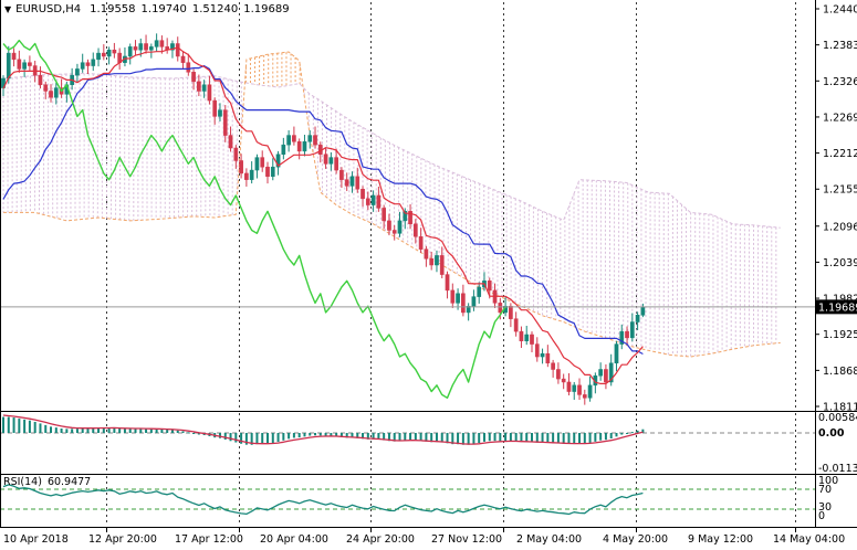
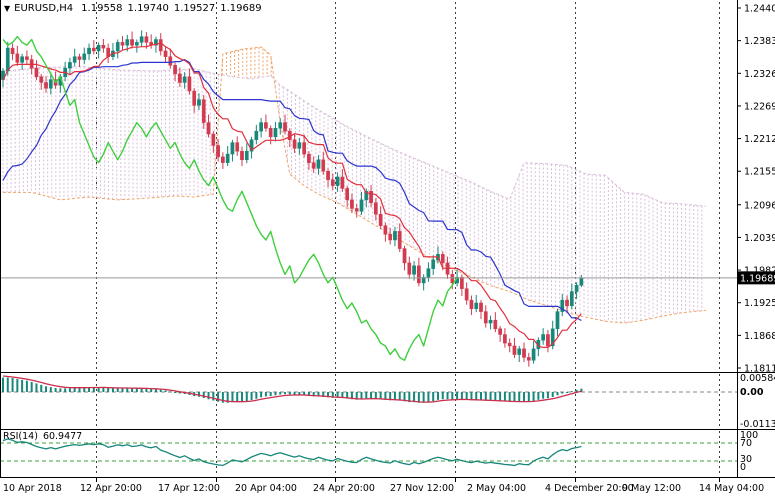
  1.2440
  1.2383
  1.2326
  1.2269
  1.2212
  1.2155
  1.2096
  1.2039
  1.1982
  1.1925
  1.1868
  1.1811
  0.0058
  0.00
  -0.0113
  100
  70
  30
  0
  1.1968
  10 Apr 2018
  12 Apr 20:00
  17 Apr 12:00
  20 Apr 04:00
  24 Apr 20:00
  27 Nov 12:00
  2 May 04:00
- 4 May 20:00
+ 4 December 20:00
  9 May 12:00
  14 May 04:00
- ▼ EURUSD,H4 1.19558 1.19740 1.51240 1.19689
+ ▼ EURUSD,H4 1.19558 1.19740 1.19527 1.19689
  RSI(14) 60.9477
